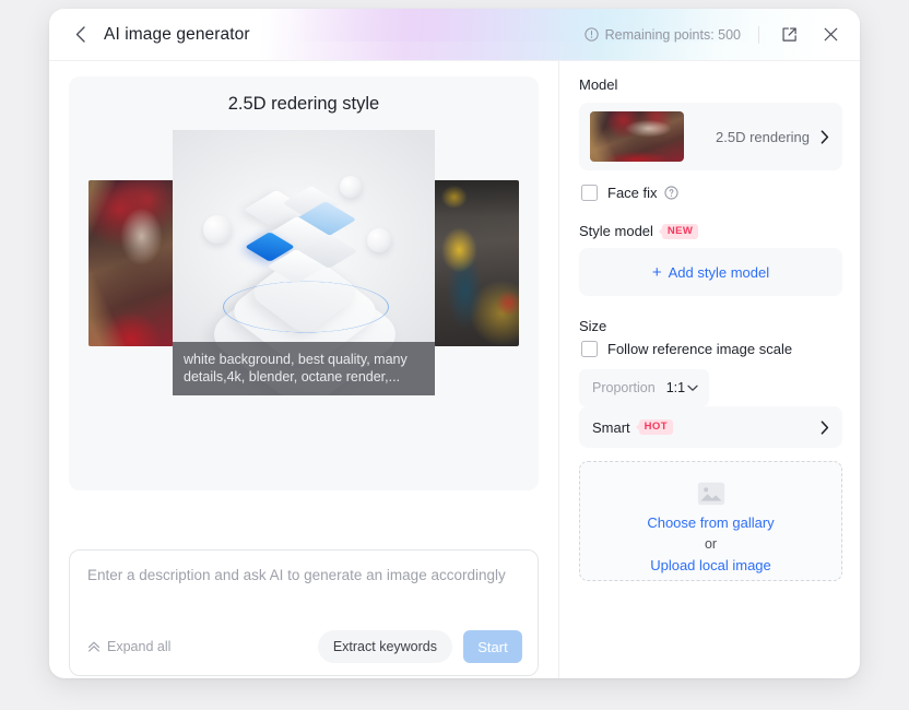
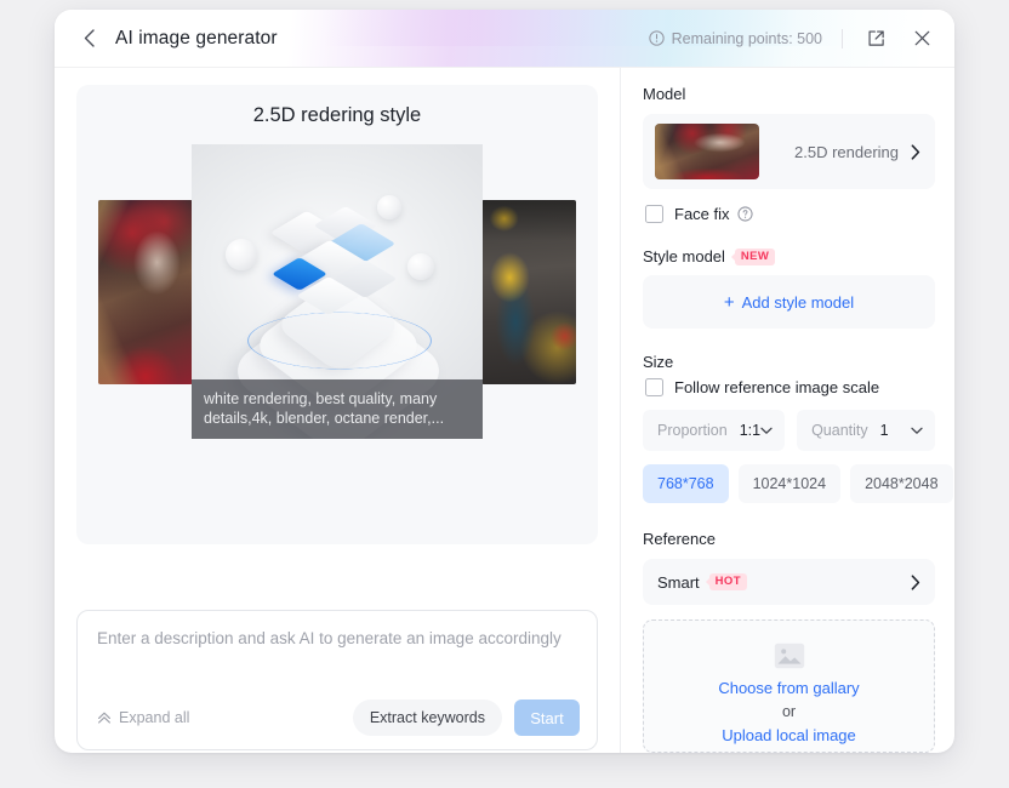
  AI image generator
  Remaining points: 500
  2.5D redering style
- white background, best quality, many details,4k, blender, octane render,...
+ white rendering, best quality, many details,4k, blender, octane render,...
  Enter a description and ask AI to generate an image accordingly
  Expand all
  Extract keywords
  Start
  Model
  2.5D rendering
  Face fix
  Style model
  NEW
  +
  Add style model
  Size
  Follow reference image scale
  Proportion
  1:1
+ Quantity
+ 1
+ 768*768
+ 1024*1024
+ 2048*2048
+ Reference
  Smart
  HOT
  Choose from gallary
  or
  Upload local image
